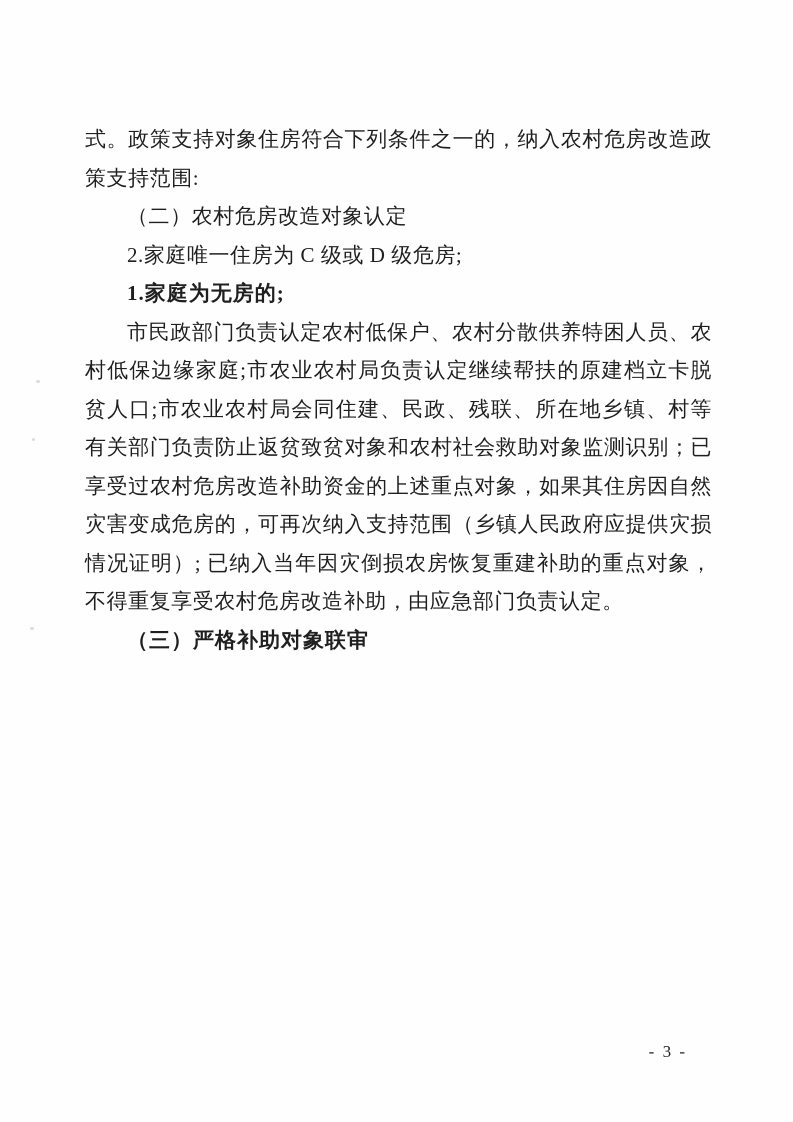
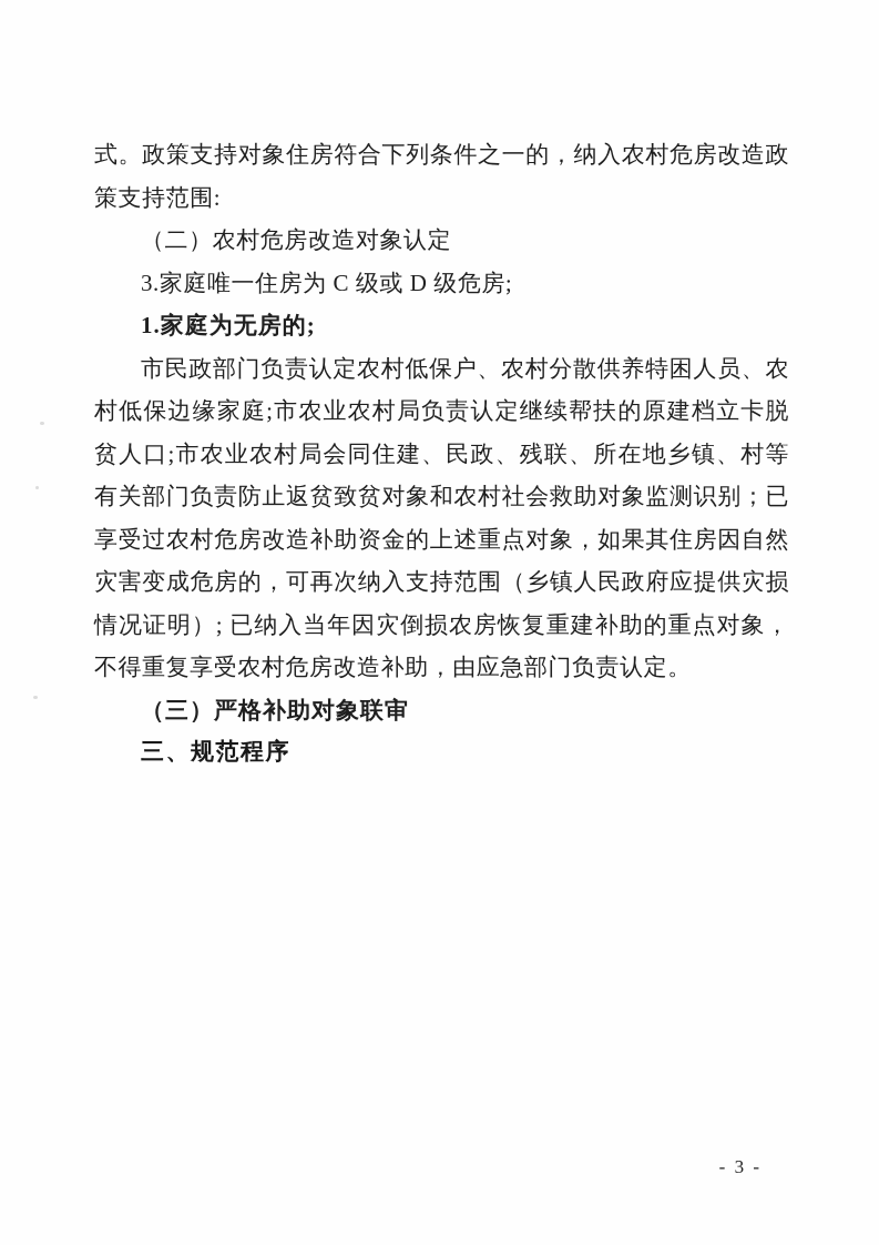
  式。政策支持对象住房符合下列条件之一的，纳入农村危房改造政策支持范围:
  （二）农村危房改造对象认定
- 2.家庭唯一住房为 C 级或 D 级危房;
+ 3.家庭唯一住房为 C 级或 D 级危房;
  1.家庭为无房的;
  市民政部门负责认定农村低保户、农村分散供养特困人员、农村低保边缘家庭;市农业农村局负责认定继续帮扶的原建档立卡脱贫人口;市农业农村局会同住建、民政、残联、所在地乡镇、村等有关部门负责防止返贫致贫对象和农村社会救助对象监测识别；已享受过农村危房改造补助资金的上述重点对象，如果其住房因自然灾害变成危房的，可再次纳入支持范围（乡镇人民政府应提供灾损情况证明）; 已纳入当年因灾倒损农房恢复重建补助的重点对象，不得重复享受农村危房改造补助，由应急部门负责认定。
  （三）严格补助对象联审
+ 三、规范程序
  - 3 -
